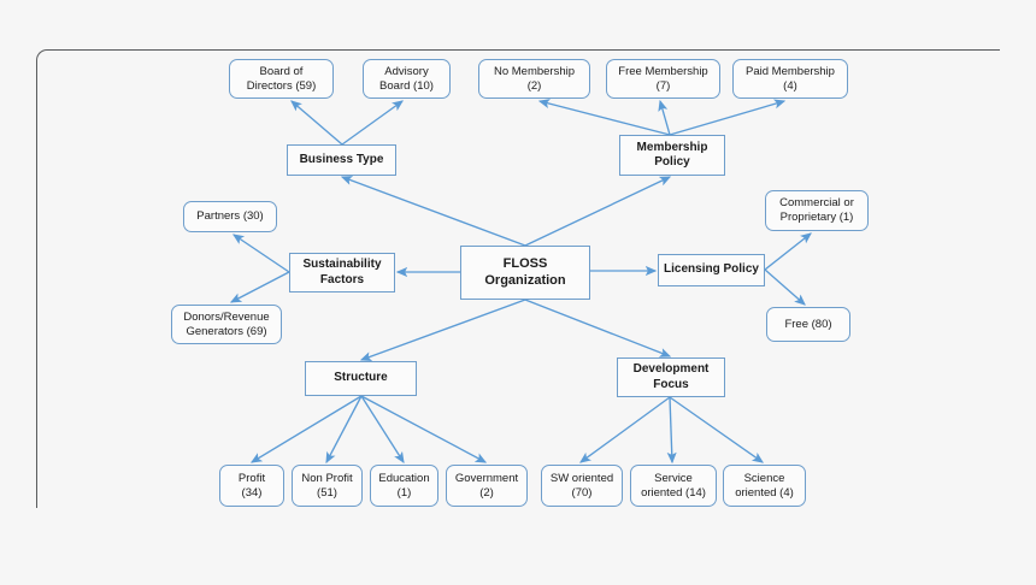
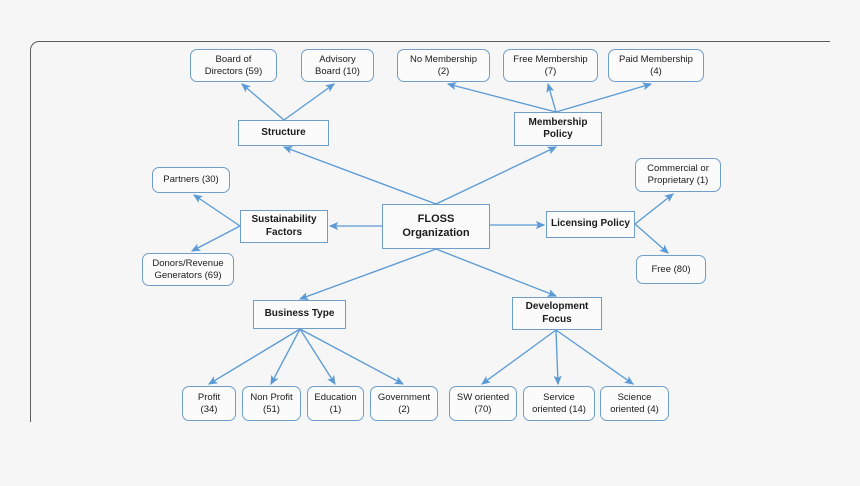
  FLOSS
  Organization
- Business Type
+ Structure
  Membership
  Policy
  Sustainability
  Factors
  Licensing Policy
- Structure
+ Business Type
  Development
  Focus
  Board of
  Directors (59)
  Advisory
  Board (10)
  No Membership
  (2)
  Free Membership
  (7)
  Paid Membership
  (4)
  Partners (30)
  Donors/Revenue
  Generators (69)
  Commercial or
  Proprietary (1)
  Free (80)
  Profit
  (34)
  Non Profit
  (51)
  Education
  (1)
  Government
  (2)
  SW oriented
  (70)
  Service
  oriented (14)
  Science
  oriented (4)
